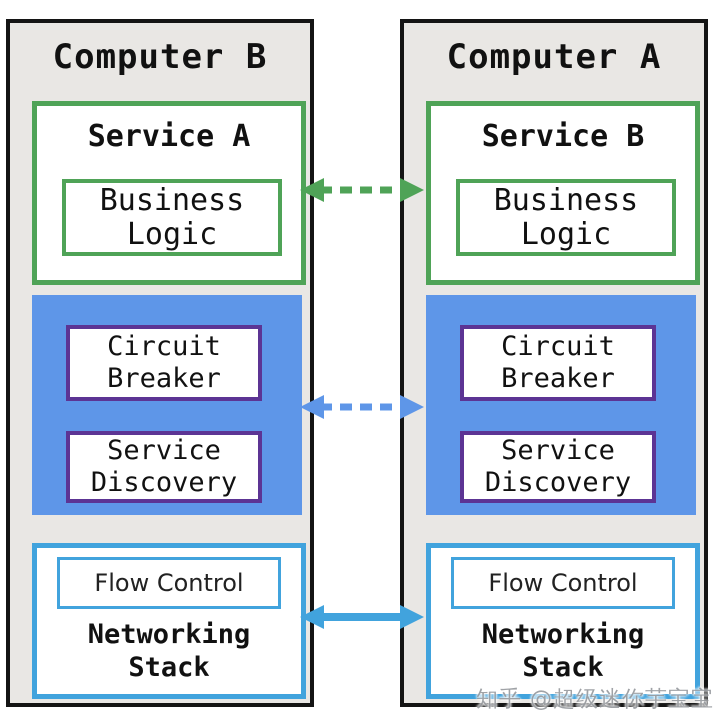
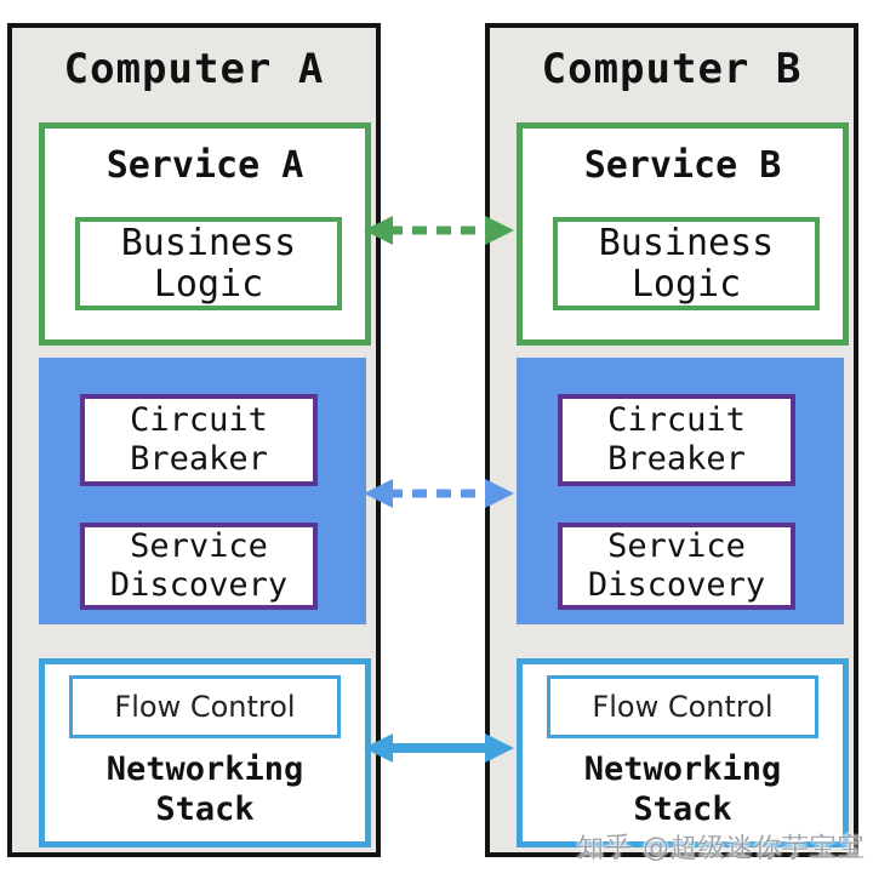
- Computer B
+ Computer A
  Service A
  Business Logic
  Circuit Breaker
  Service Discovery
  Flow Control
  Networking Stack
- Computer A
+ Computer B
  Service B
  Business Logic
  Circuit Breaker
  Service Discovery
  Flow Control
  Networking Stack
  知乎 @超级迷你芋宝宝
